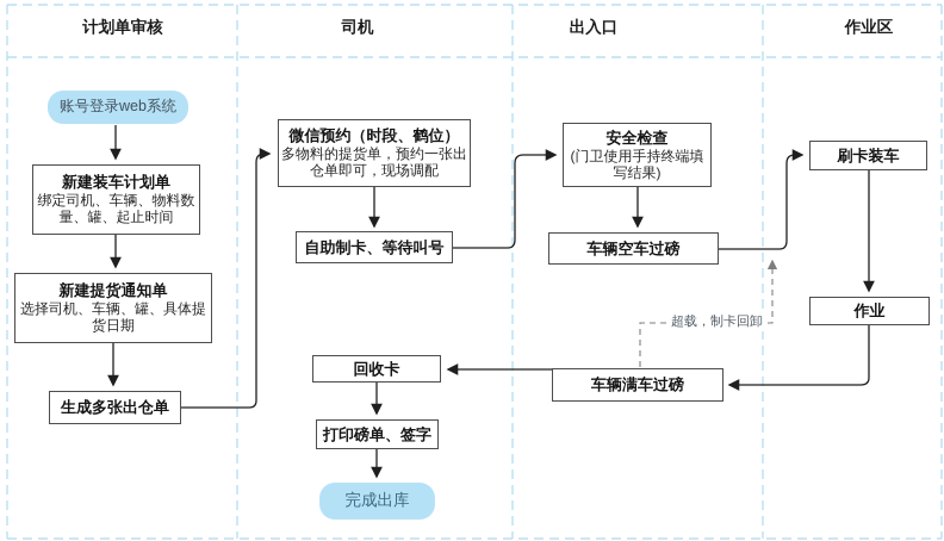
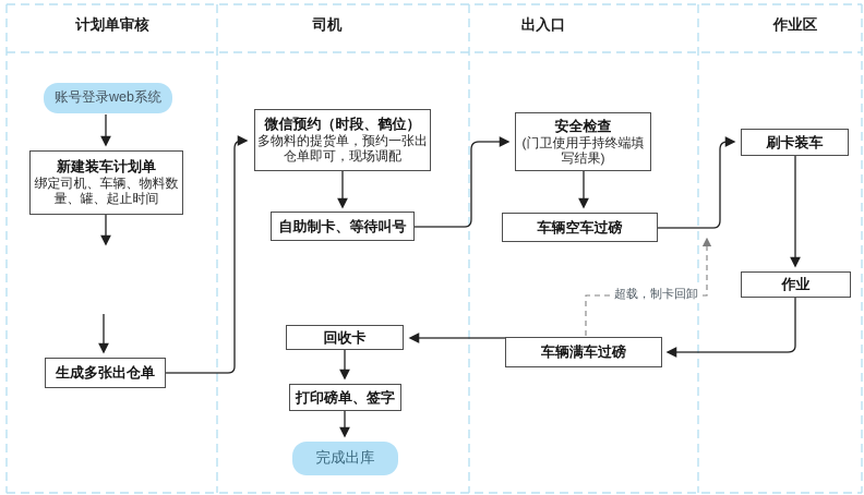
  计划单审核
  司机
  出入口
  作业区
  账号登录web系统
  新建装车计划单
  绑定司机、车辆、物料数量、罐、起止时间
- 新建提货通知单
- 选择司机、车辆、罐、具体提货日期
  生成多张出仓单
  微信预约（时段、鹤位）
  多物料的提货单，预约一张出仓单即可，现场调配
  自助制卡、等待叫号
  回收卡
  打印磅单、签字
  完成出库
  安全检查
  (门卫使用手持终端填写结果)
  车辆空车过磅
  车辆满车过磅
  刷卡装车
  作业
  超载，制卡回卸
